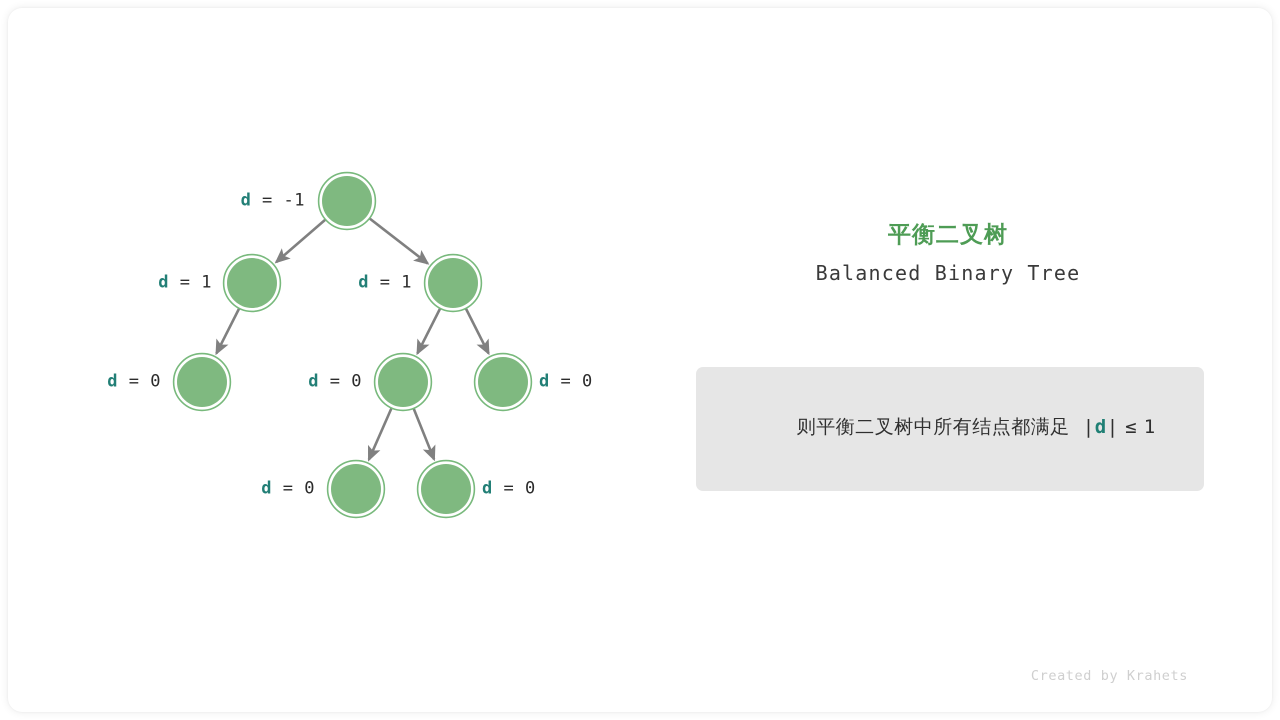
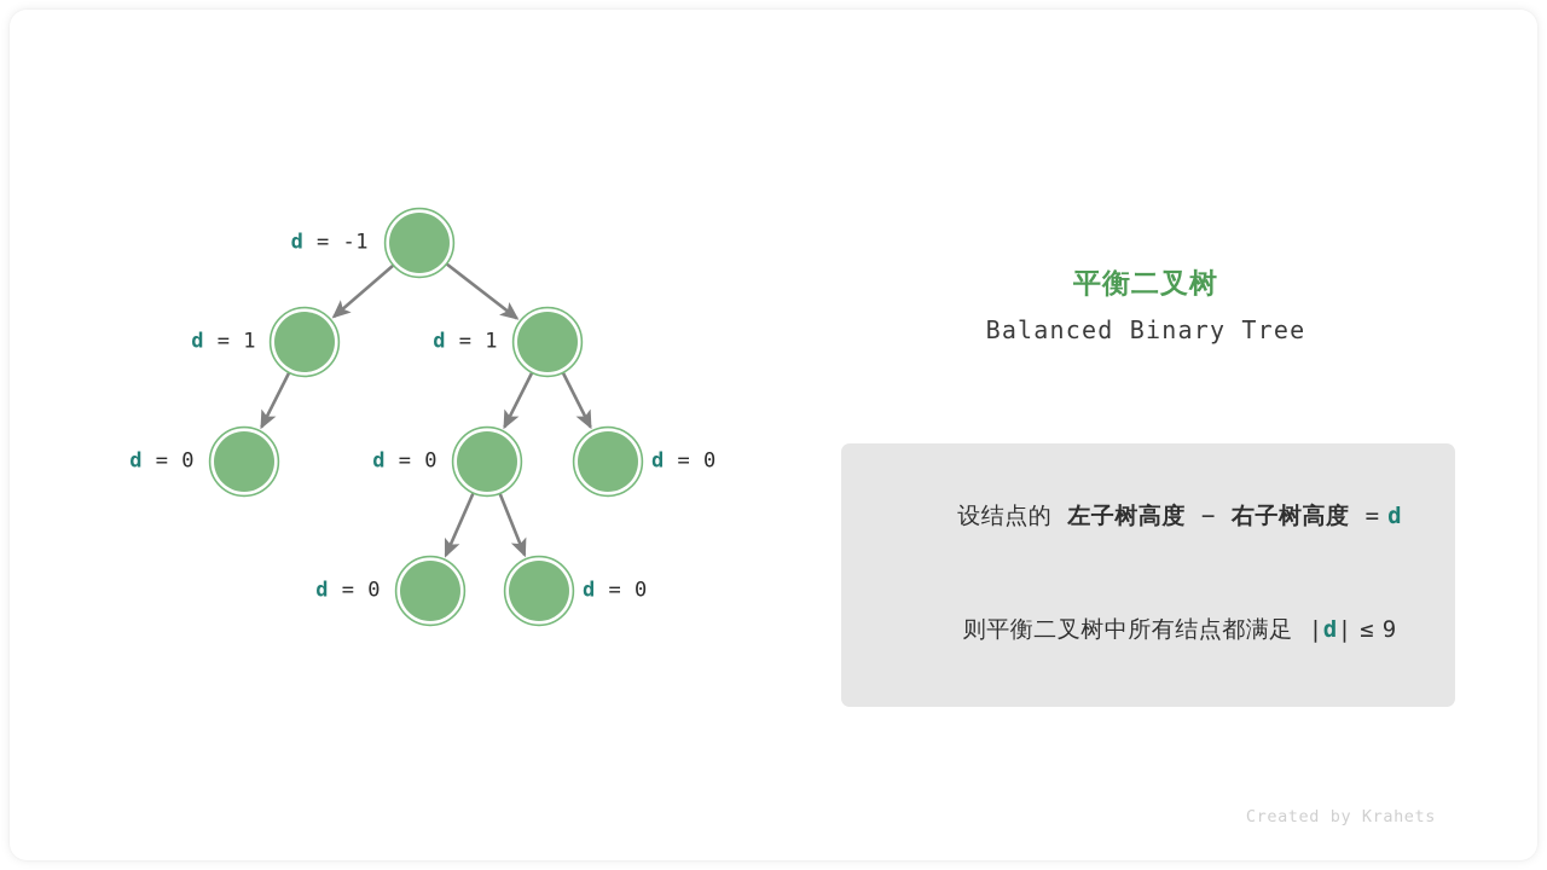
  d = -1
  d = 1
  d = 1
  d = 0
  d = 0
  d = 0
  d = 0
  d = 0
  平衡二叉树
  Balanced Binary Tree
+ 设结点的 左子树高度 − 右子树高度 = d
- 则平衡二叉树中所有结点都满足 |d| ≤ 1
+ 则平衡二叉树中所有结点都满足 |d| ≤ 9
  Created by Krahets
